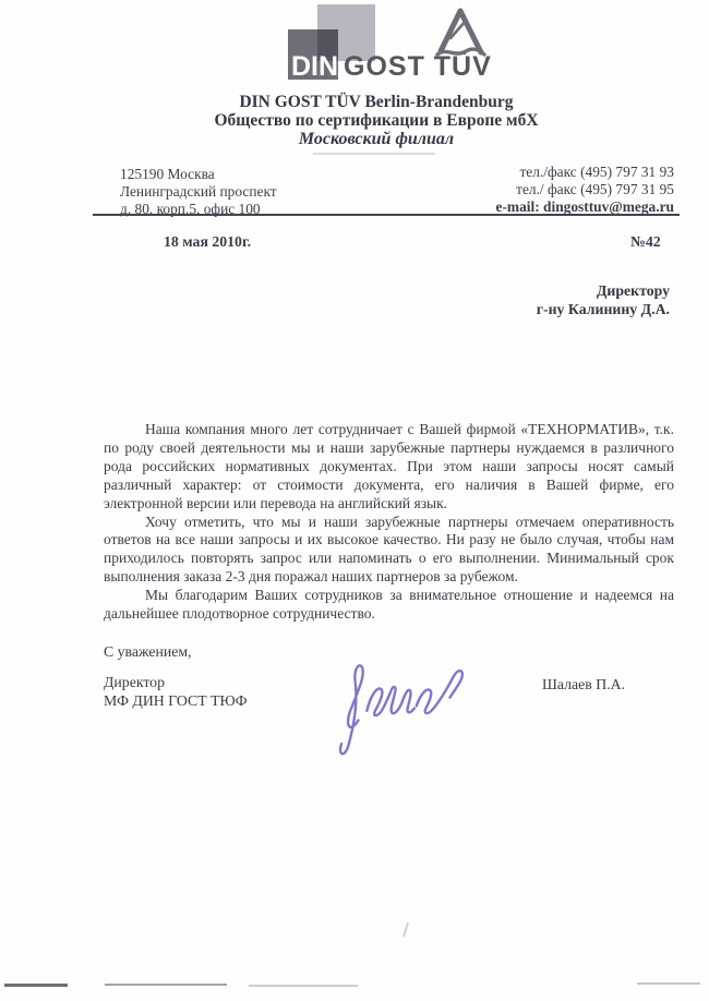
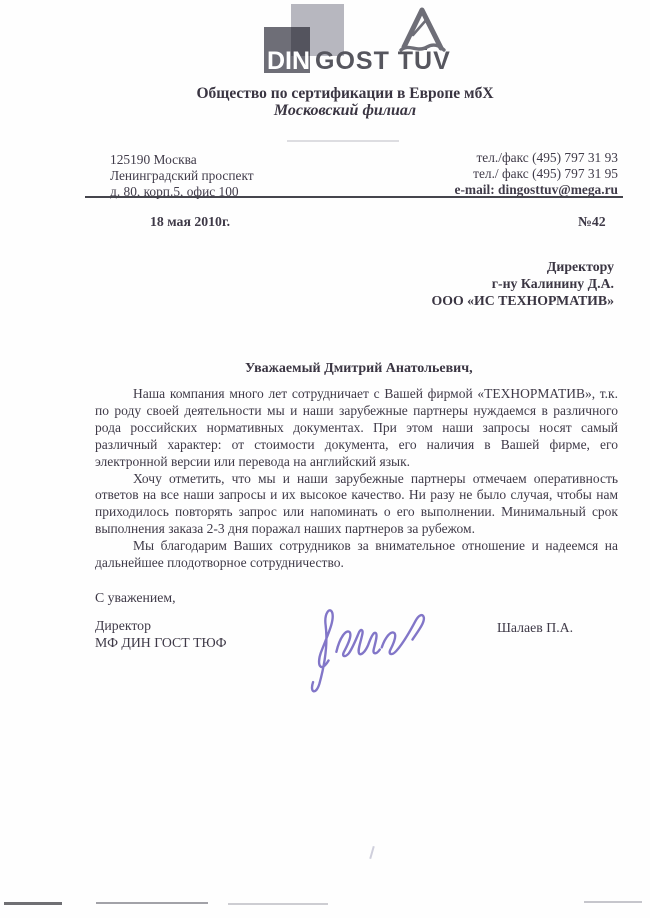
  DIN
  GOST TÜV
- DIN GOST TÜV Berlin-Brandenburg
  Общество по сертификации в Европе мбХ
  Московский филиал
  125190 Москва
  Ленинградский проспект
  д. 80, корп.5, офис 100
  тел./факс (495) 797 31 93
  тел./ факс (495) 797 31 95
  e-mail: dingosttuv@mega.ru
  18 мая 2010г.
  №42
  Директору
  г-ну Калинину Д.А.
+ ООО «ИС ТЕХНОРМАТИВ»
+ Уважаемый Дмитрий Анатольевич,
  Наша компания много лет сотрудничает с Вашей фирмой «ТЕХНОРМАТИВ», т.к. по роду своей деятельности мы и наши зарубежные партнеры нуждаемся в различного рода российских нормативных документах. При этом наши запросы носят самый различный характер: от стоимости документа, его наличия в Вашей фирме, его электронной версии или перевода на английский язык.
  Хочу отметить, что мы и наши зарубежные партнеры отмечаем оперативность ответов на все наши запросы и их высокое качество. Ни разу не было случая, чтобы нам приходилось повторять запрос или напоминать о его выполнении. Минимальный срок выполнения заказа 2-3 дня поражал наших партнеров за рубежом.
  Мы благодарим Ваших сотрудников за внимательное отношение и надеемся на дальнейшее плодотворное сотрудничество.
  С уважением,
  Директор
  МФ ДИН ГОСТ ТЮФ
  Шалаев П.А.
